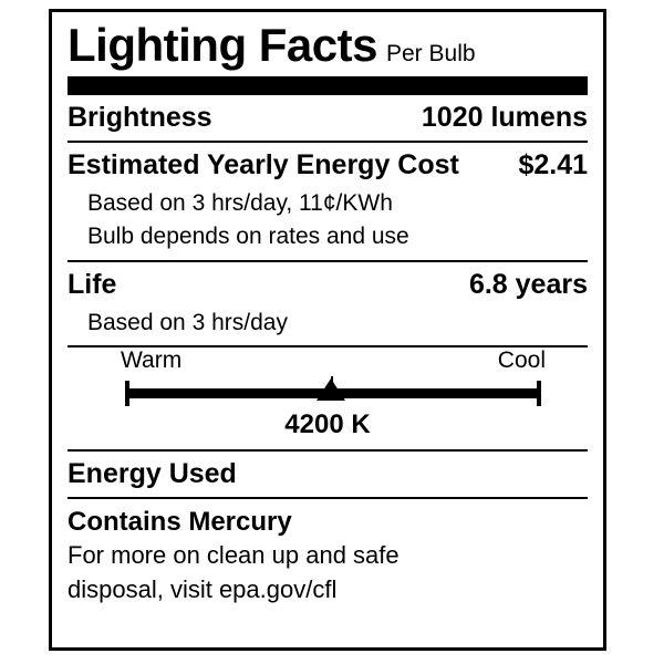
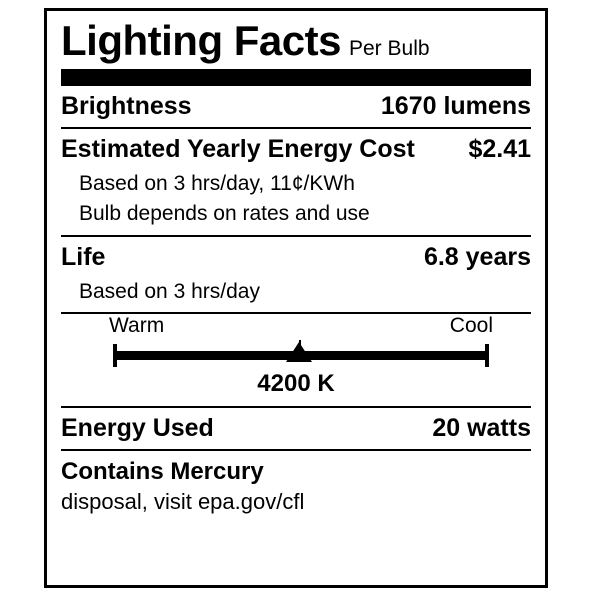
  Lighting Facts
  Per Bulb
  Brightness
- 1020 lumens
+ 1670 lumens
  Estimated Yearly Energy Cost
  $2.41
  Based on 3 hrs/day, 11¢/KWh
  Bulb depends on rates and use
  Life
  6.8 years
  Based on 3 hrs/day
  Warm
  Cool
  4200 K
  Energy Used
+ 20 watts
  Contains Mercury
- For more on clean up and safe
  disposal, visit epa.gov/cfl
